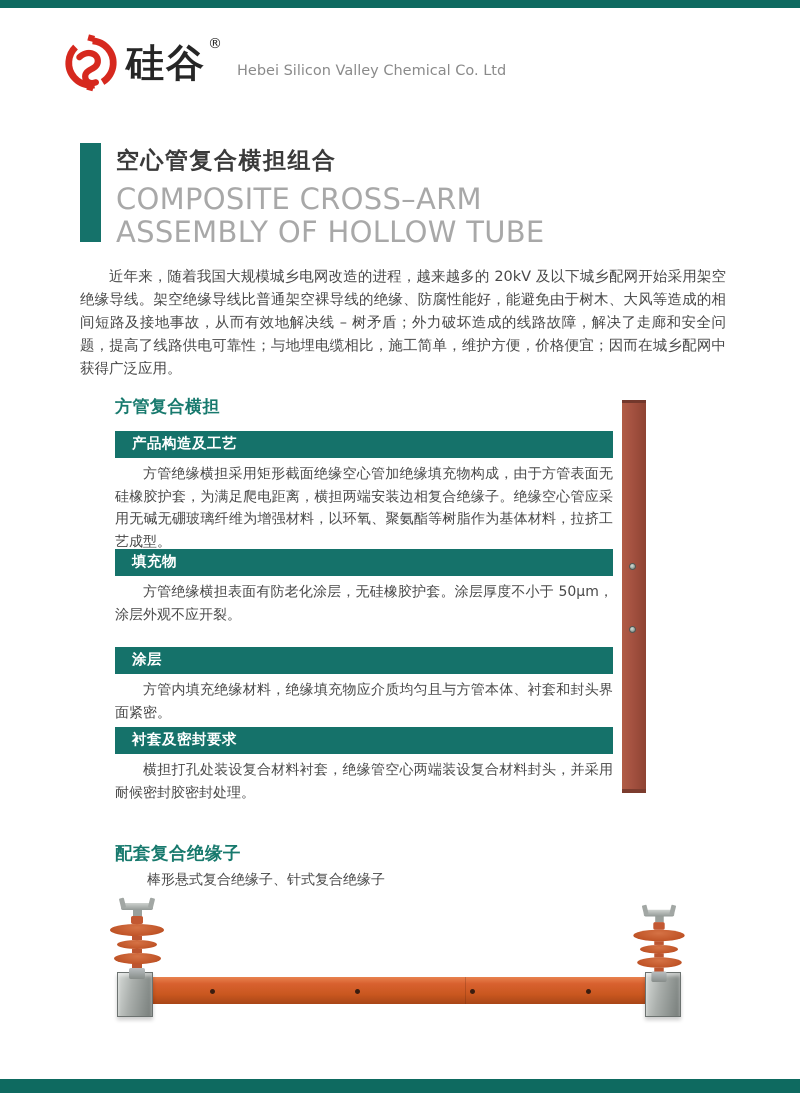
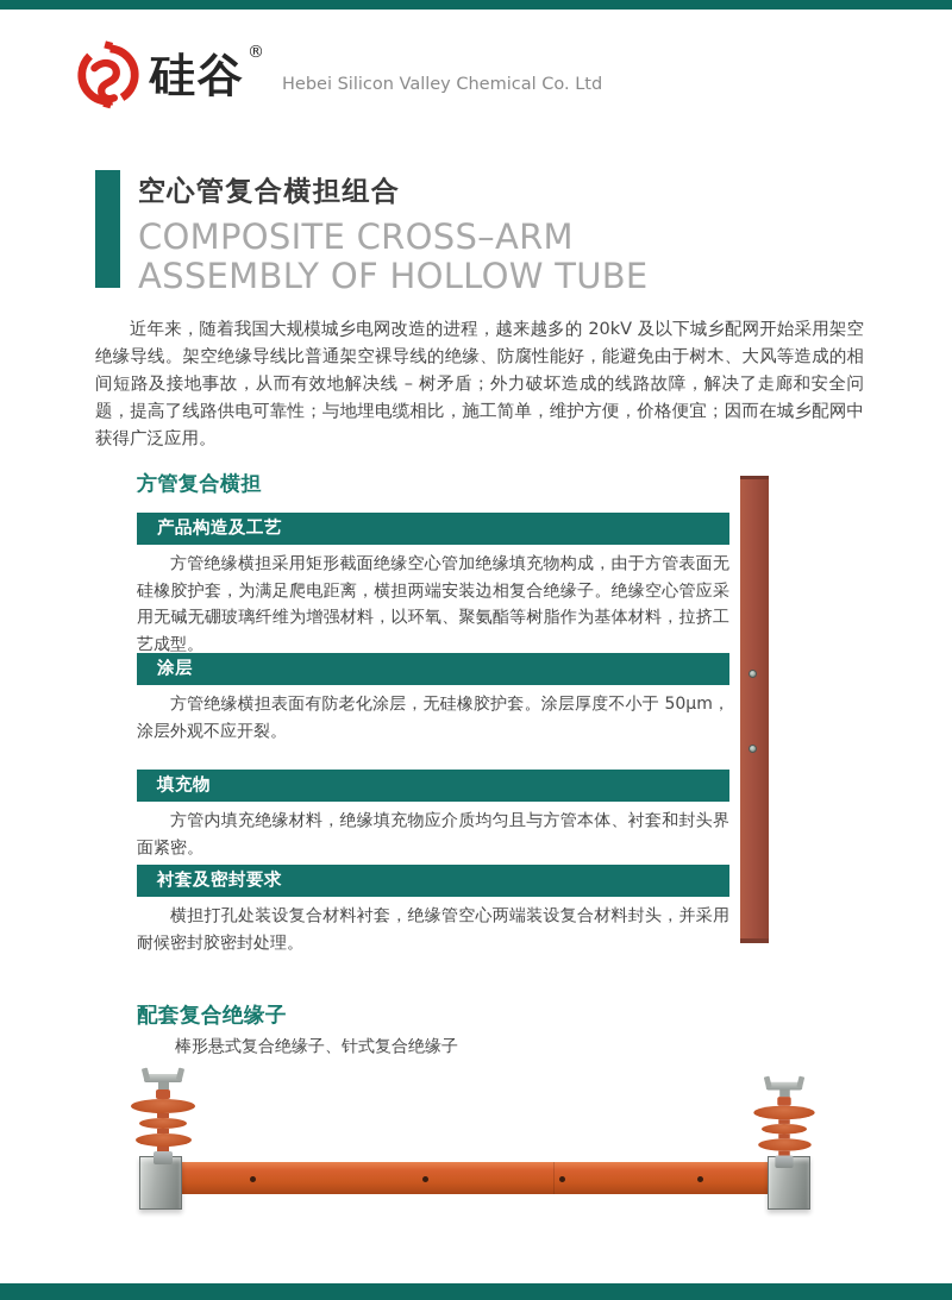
  硅谷 ®
  Hebei Silicon Valley Chemical Co. Ltd
  空心管复合横担组合
  COMPOSITE CROSS–ARM
  ASSEMBLY OF HOLLOW TUBE
  近年来，随着我国大规模城乡电网改造的进程，越来越多的 20kV 及以下城乡配网开始采用架空绝缘导线。架空绝缘导线比普通架空裸导线的绝缘、防腐性能好，能避免由于树木、大风等造成的相间短路及接地事故，从而有效地解决线 – 树矛盾；外力破坏造成的线路故障，解决了走廊和安全问题，提高了线路供电可靠性；与地埋电缆相比，施工简单，维护方便，价格便宜；因而在城乡配网中获得广泛应用。
  方管复合横担
  产品构造及工艺
  方管绝缘横担采用矩形截面绝缘空心管加绝缘填充物构成，由于方管表面无硅橡胶护套，为满足爬电距离，横担两端安装边相复合绝缘子。绝缘空心管应采用无碱无硼玻璃纤维为增强材料，以环氧、聚氨酯等树脂作为基体材料，拉挤工艺成型。
- 填充物
+ 涂层
  方管绝缘横担表面有防老化涂层，无硅橡胶护套。涂层厚度不小于 50μm，涂层外观不应开裂。
- 涂层
+ 填充物
  方管内填充绝缘材料，绝缘填充物应介质均匀且与方管本体、衬套和封头界面紧密。
  衬套及密封要求
  横担打孔处装设复合材料衬套，绝缘管空心两端装设复合材料封头，并采用耐候密封胶密封处理。
  配套复合绝缘子
  棒形悬式复合绝缘子、针式复合绝缘子
